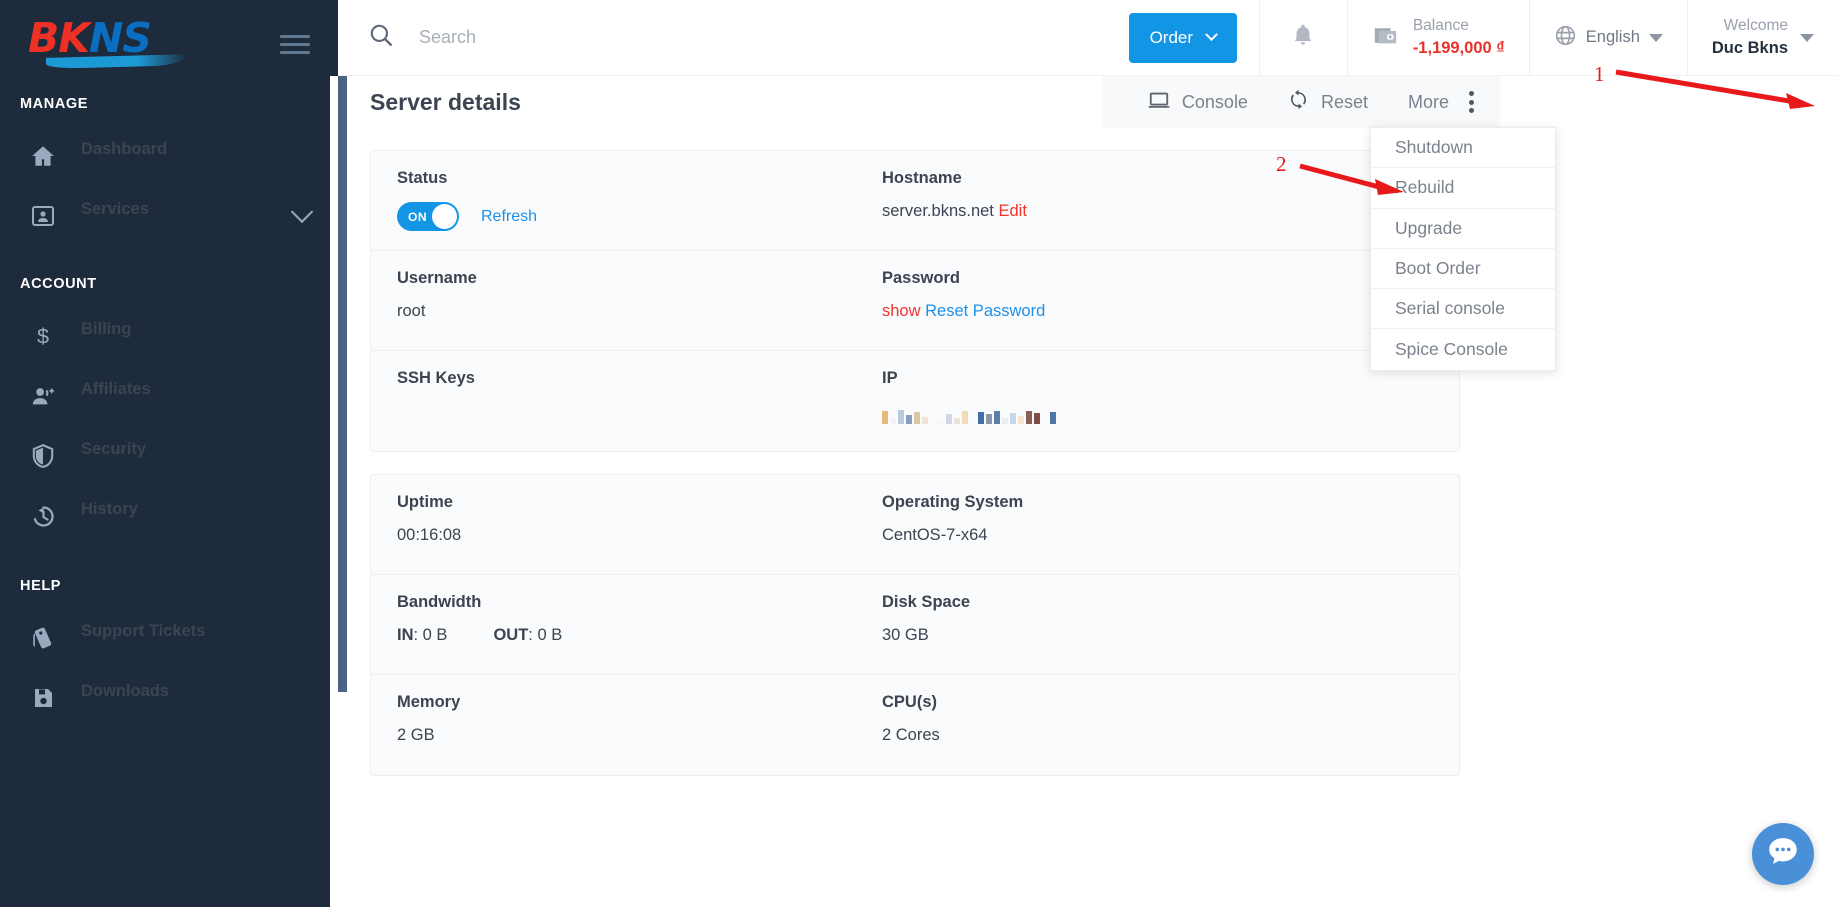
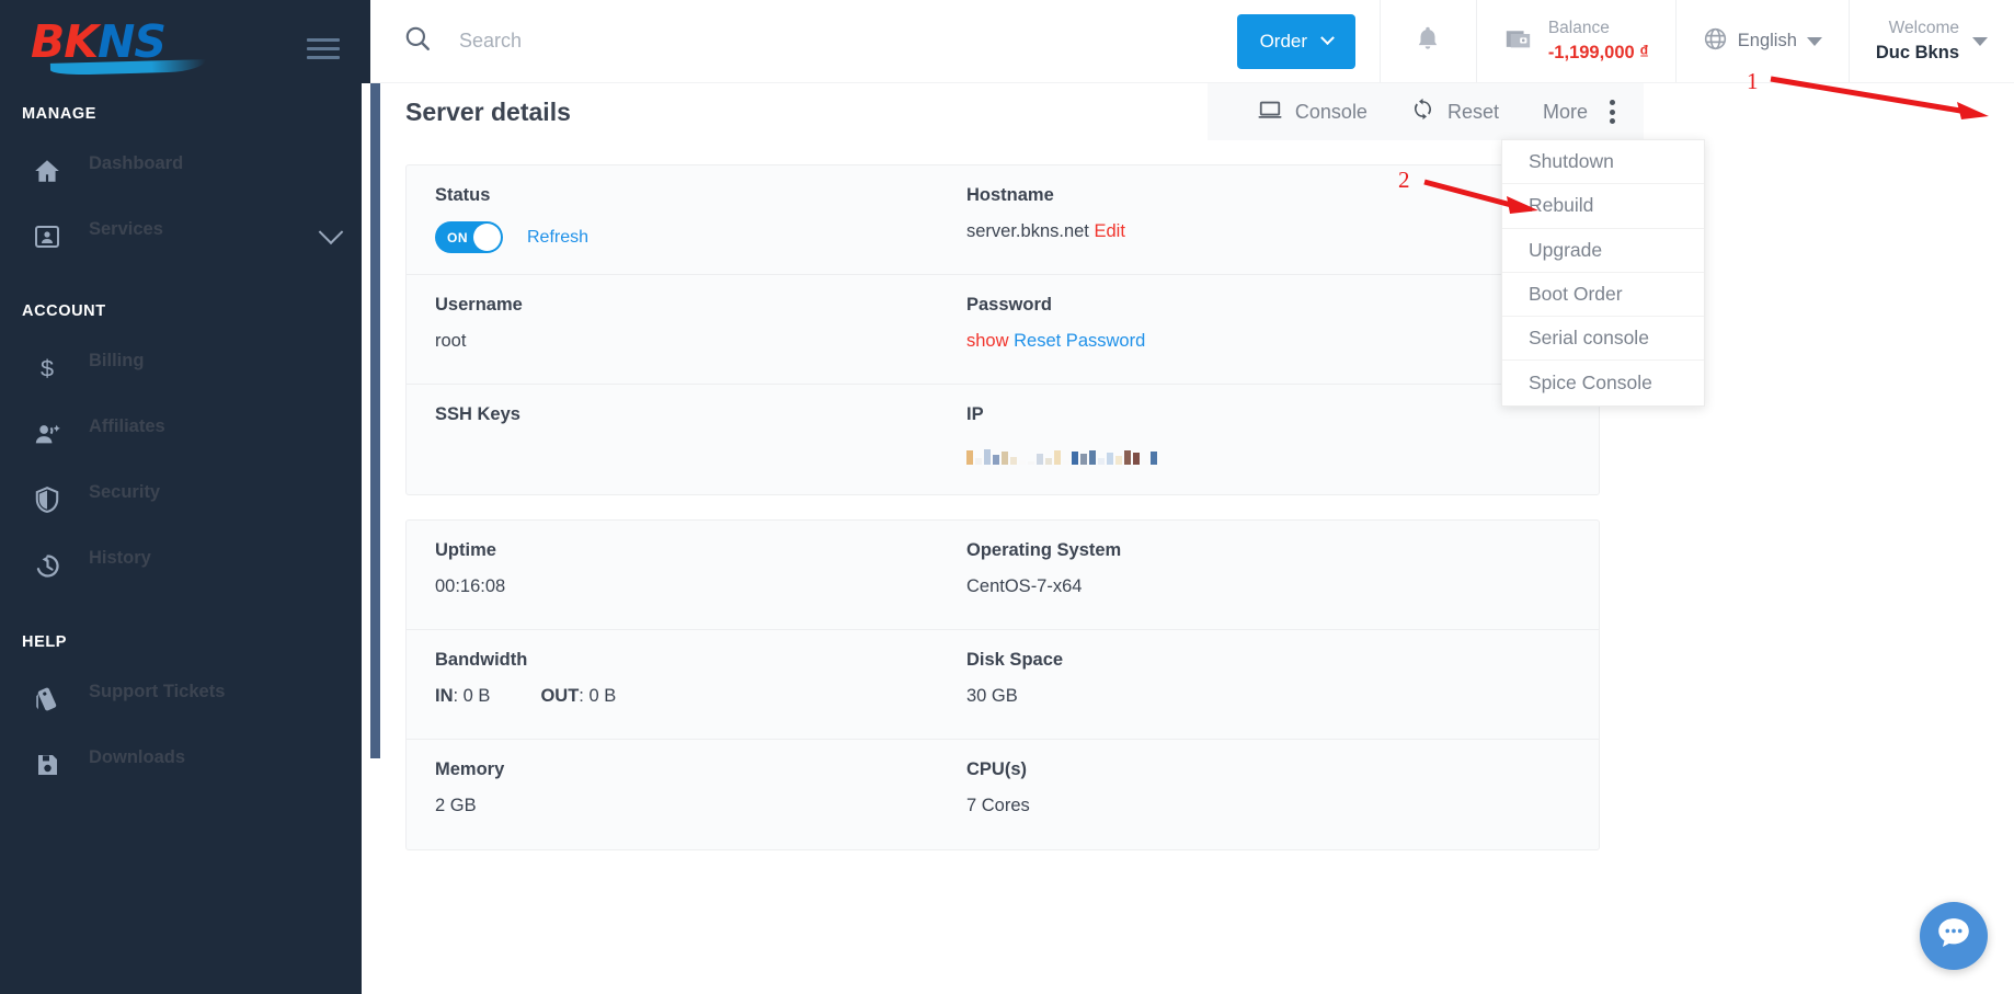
  BKNS
  MANAGE
  Dashboard
  Services
  ACCOUNT
  $
  Billing
  Affiliates
  Security
  History
  HELP
  Support Tickets
  Downloads
  Search
  Order
  Balance
  -1,199,000 ₫
  English
  Welcome
  Duc Bkns
  Server details
  Console
  Reset
  More
  Status
  ON
  Refresh
  Hostname
  server.bkns.net Edit
  Username
  root
  Password
  show Reset Password
  SSH Keys
  IP
  Uptime
  00:16:08
  Operating System
  CentOS-7-x64
  Bandwidth
  IN: 0 B
  OUT: 0 B
  Disk Space
  30 GB
  Memory
  2 GB
  CPU(s)
- 2 Cores
+ 7 Cores
  Shutdown
  Rebuild
  Upgrade
  Boot Order
  Serial console
  Spice Console
  1
  2
